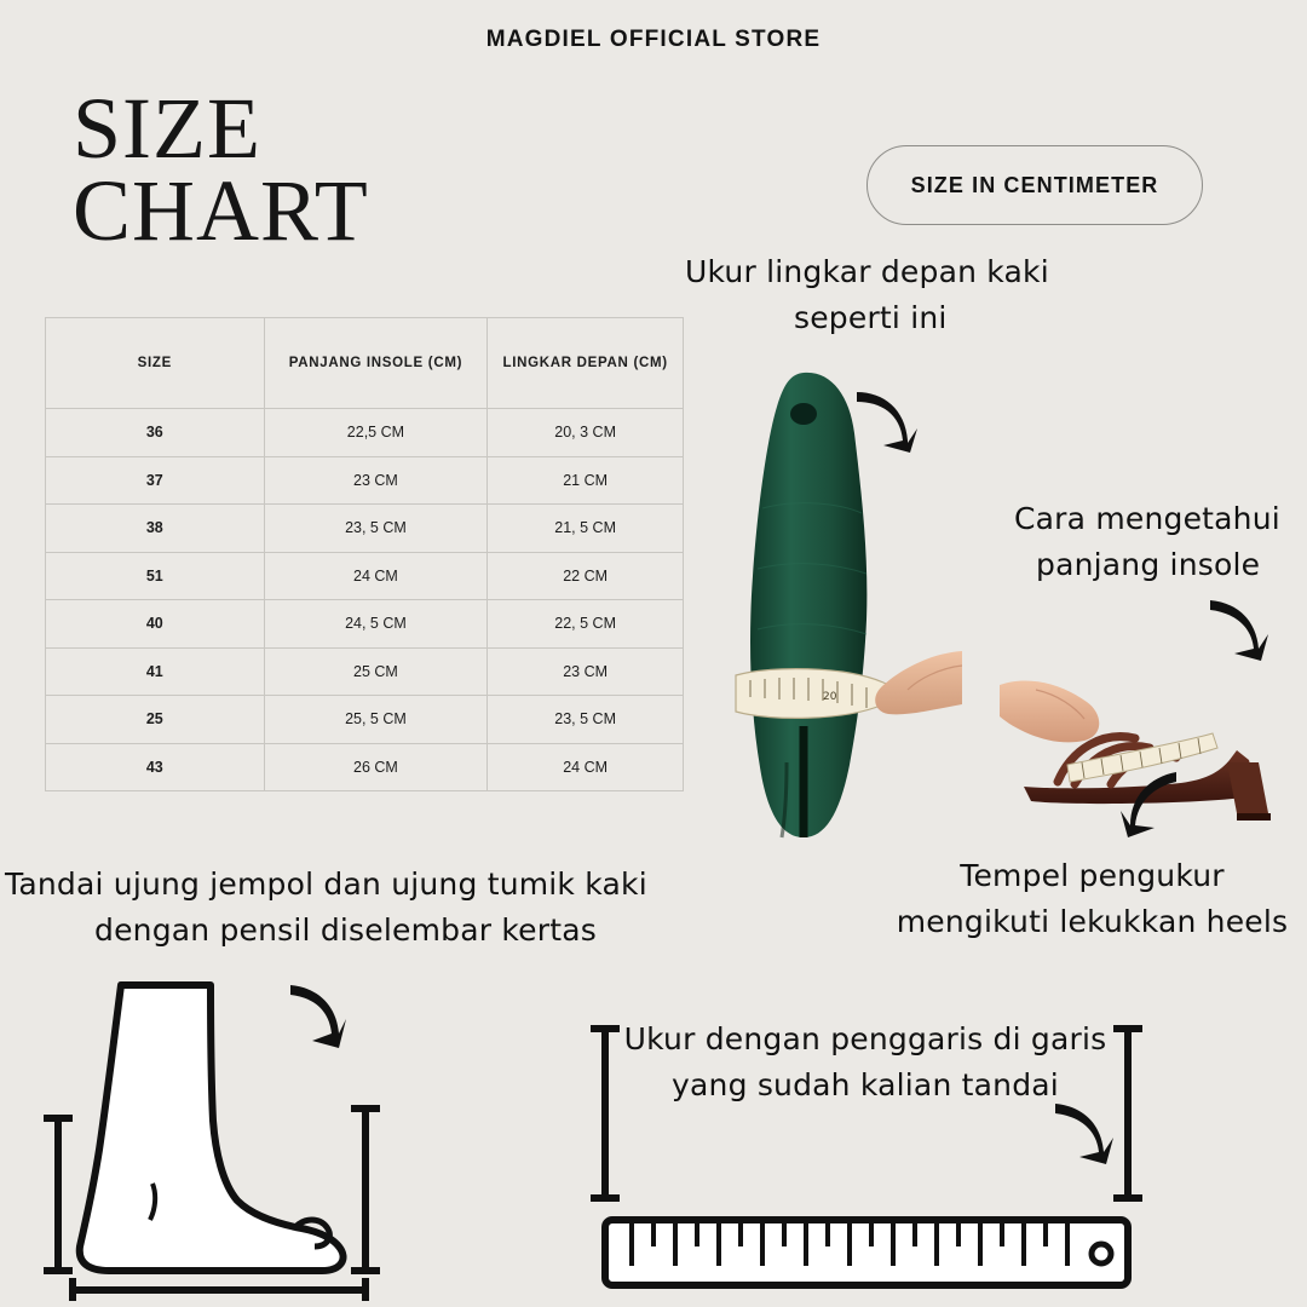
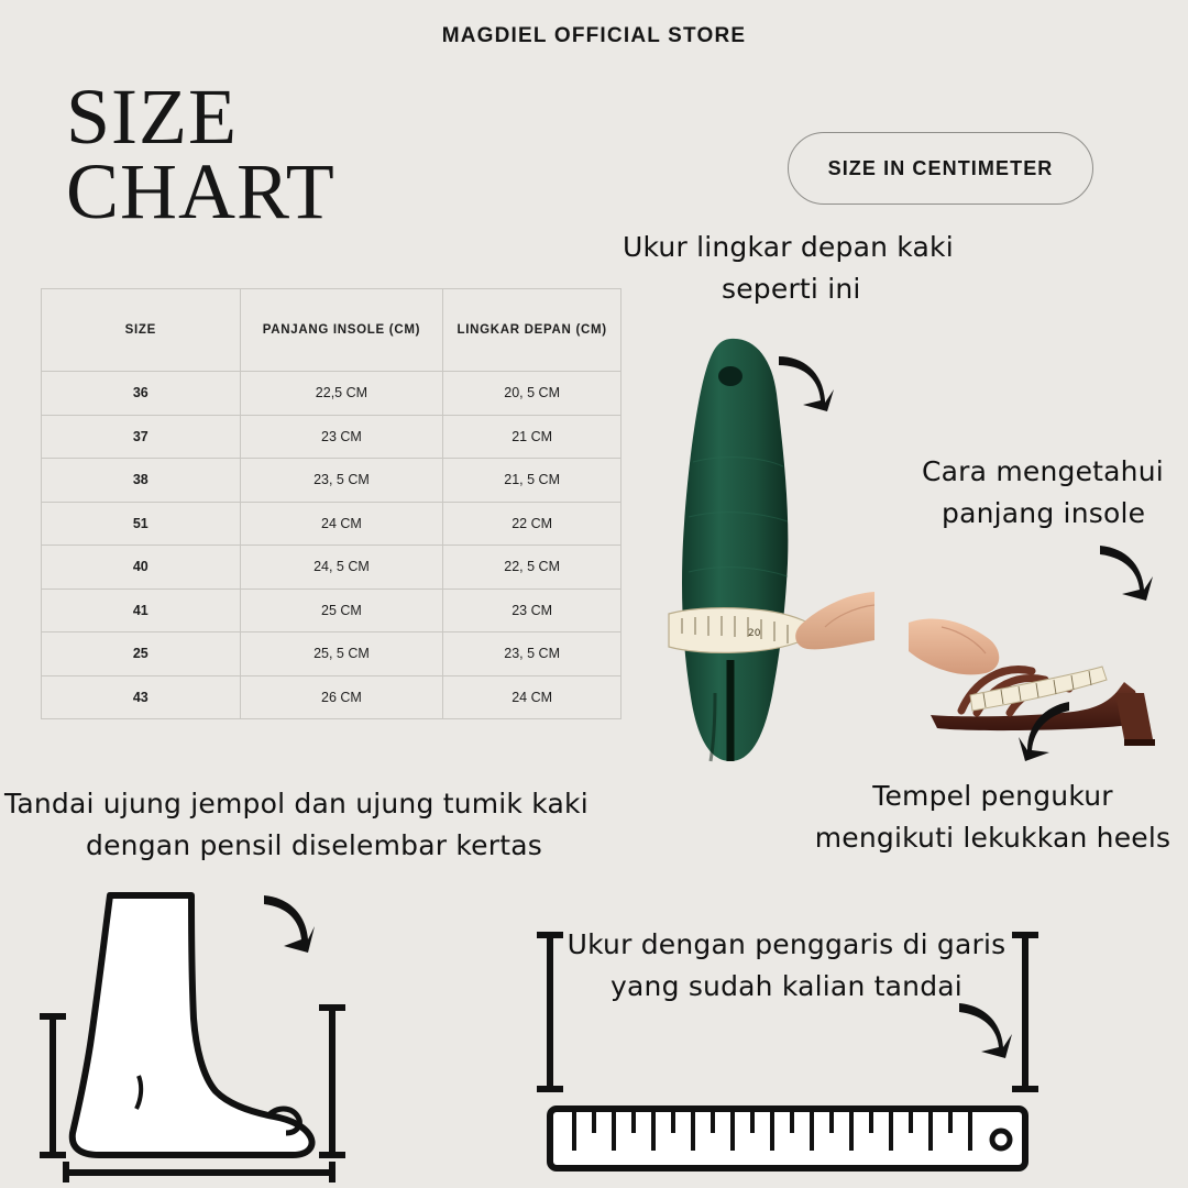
  MAGDIEL OFFICIAL STORE
  SIZE
  CHART
  SIZE IN CENTIMETER
  SIZE	PANJANG INSOLE (CM)	LINGKAR DEPAN (CM)
- 36	22,5 CM	20, 3 CM
+ 36	22,5 CM	20, 5 CM
  37	23 CM	21 CM
  38	23, 5 CM	21, 5 CM
  51	24 CM	22 CM
  40	24, 5 CM	22, 5 CM
  41	25 CM	23 CM
  25	25, 5 CM	23, 5 CM
  43	26 CM	24 CM
  Ukur lingkar depan kaki
  seperti ini
  20
  Cara mengetahui
  panjang insole
  Tempel pengukur
  mengikuti lekukkan heels
  Tandai ujung jempol dan ujung tumik kaki
  dengan pensil diselembar kertas
  Ukur dengan penggaris di garis
  yang sudah kalian tandai
